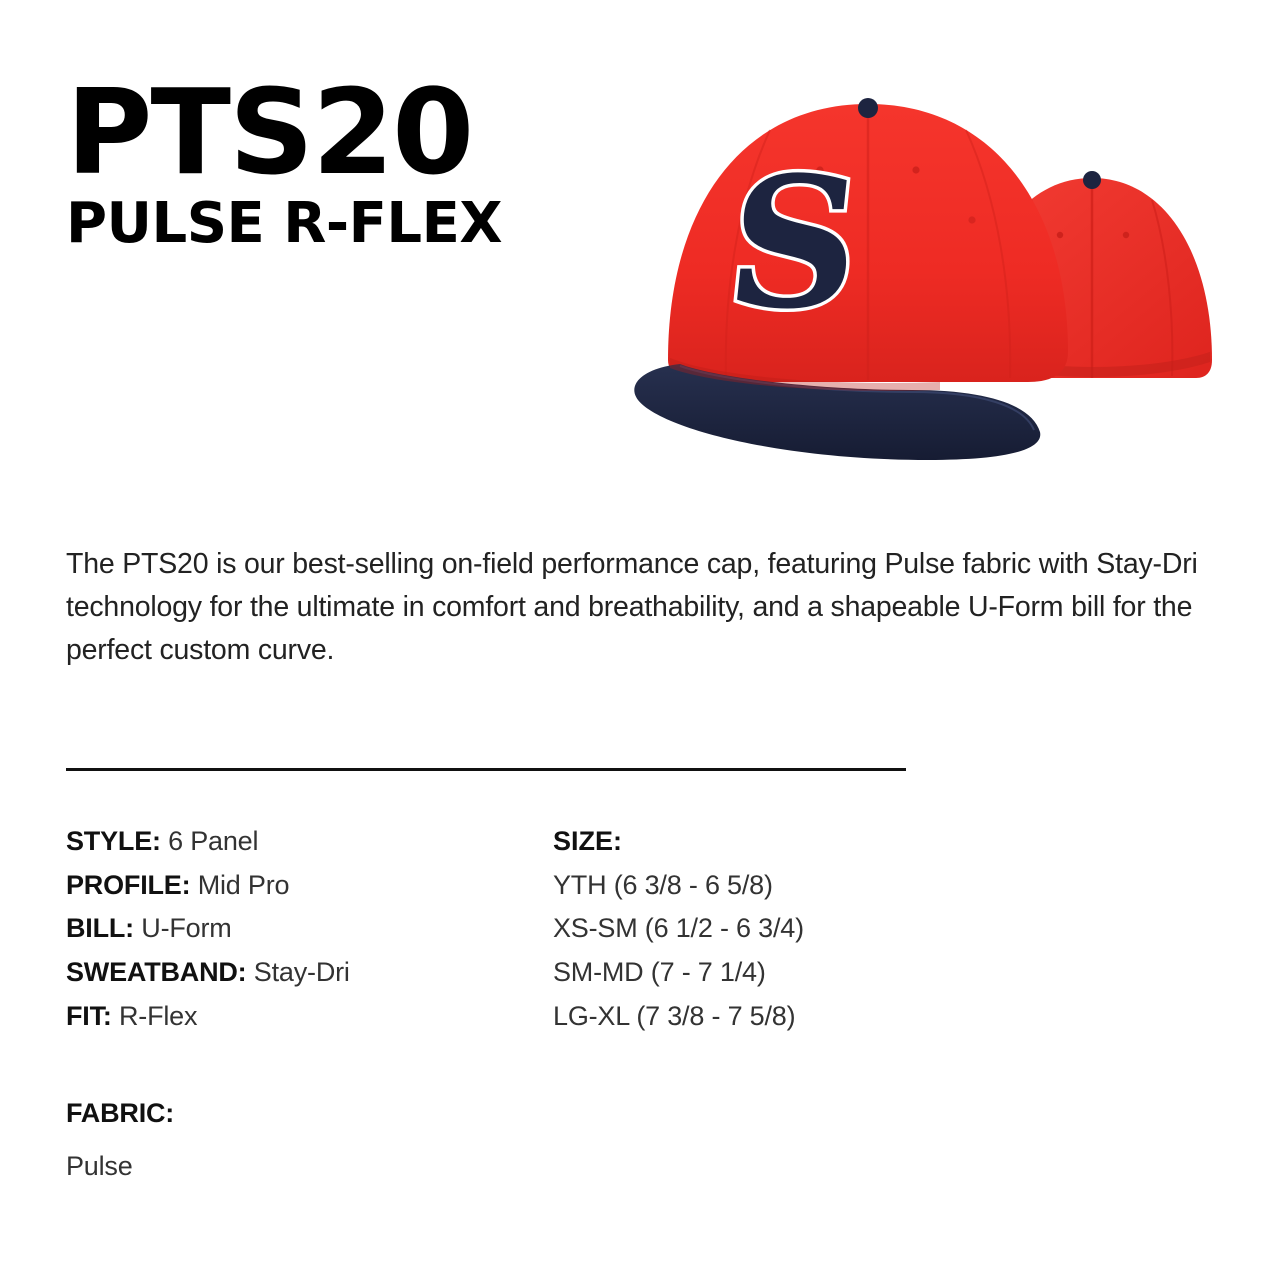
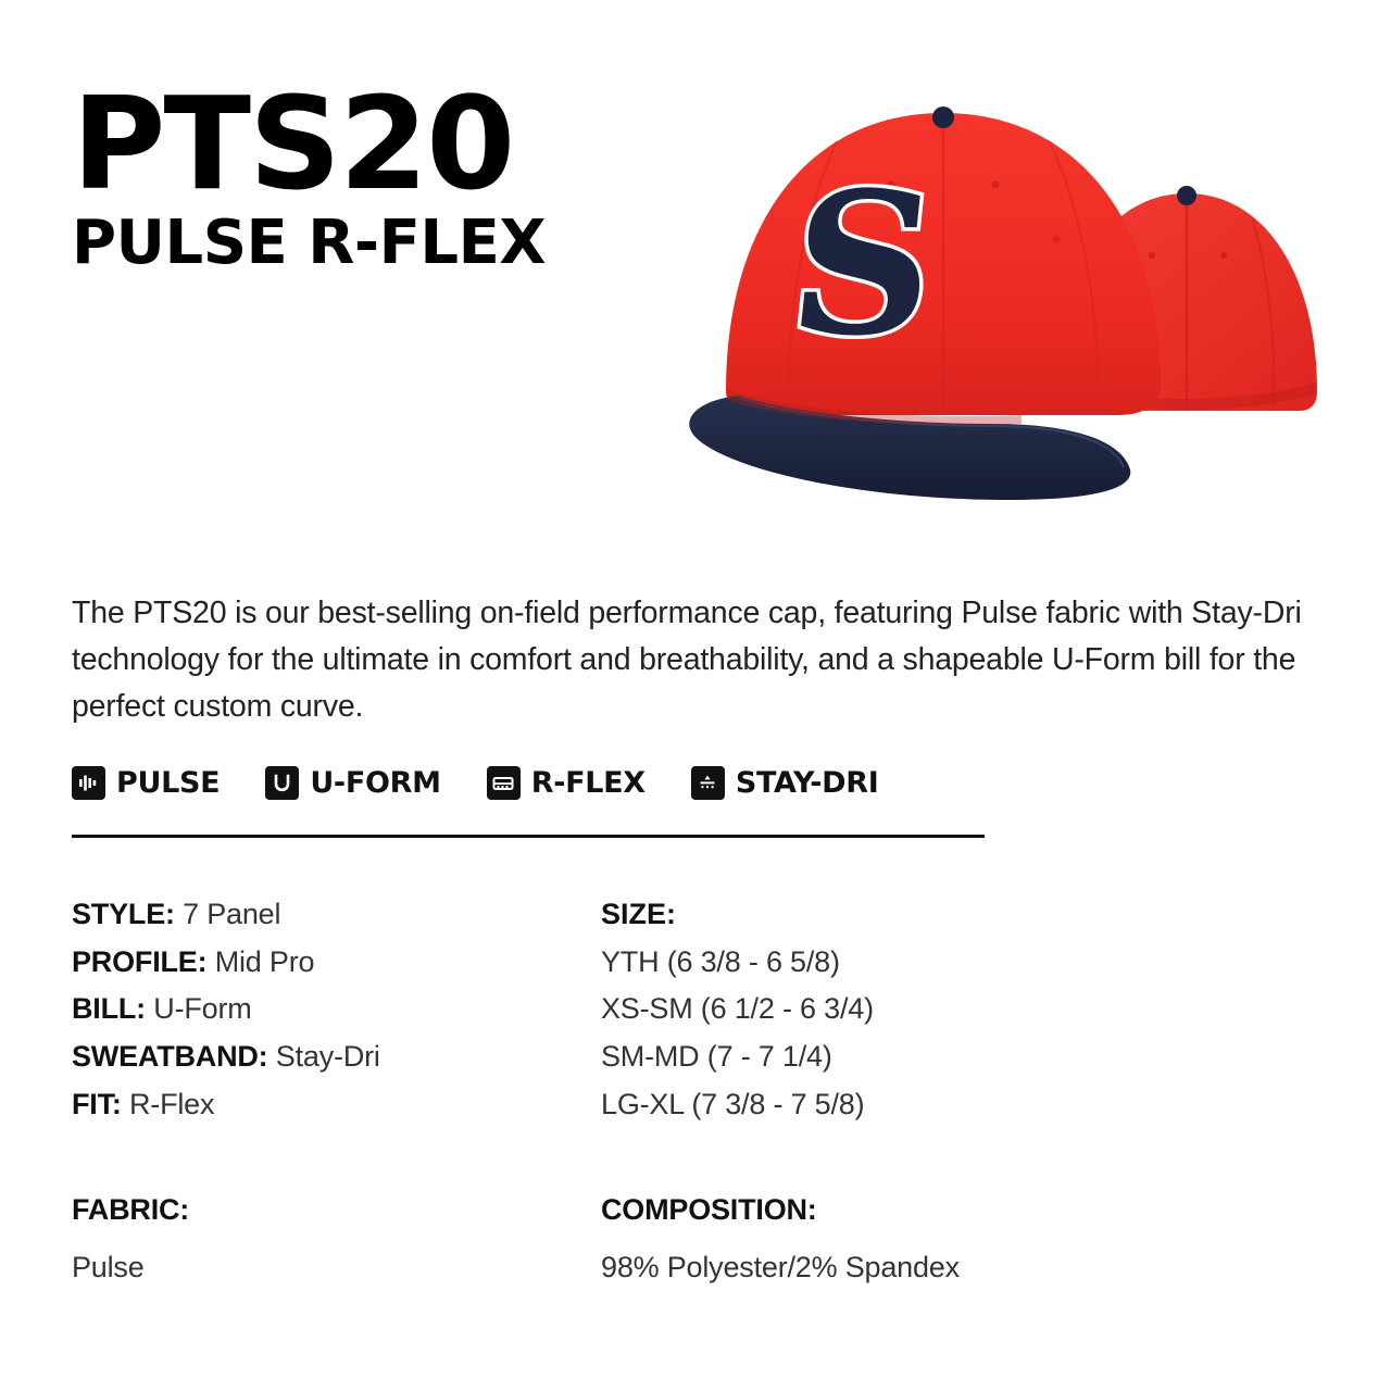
  PTS20
  PULSE R-FLEX
  The PTS20 is our best-selling on-field performance cap, featuring Pulse fabric with Stay-Dri technology for the ultimate in comfort and breathability, and a shapeable U-Form bill for the perfect custom curve.
+ PULSE
+ U-FORM
+ R-FLEX
+ STAY-DRI
- STYLE: 6 Panel
+ STYLE: 7 Panel
  PROFILE: Mid Pro
  BILL: U-Form
  SWEATBAND: Stay-Dri
  FIT: R-Flex
  SIZE:
  YTH (6 3/8 - 6 5/8)
  XS-SM (6 1/2 - 6 3/4)
  SM-MD (7 - 7 1/4)
  LG-XL (7 3/8 - 7 5/8)
  FABRIC:
  Pulse
+ COMPOSITION:
+ 98% Polyester/2% Spandex
